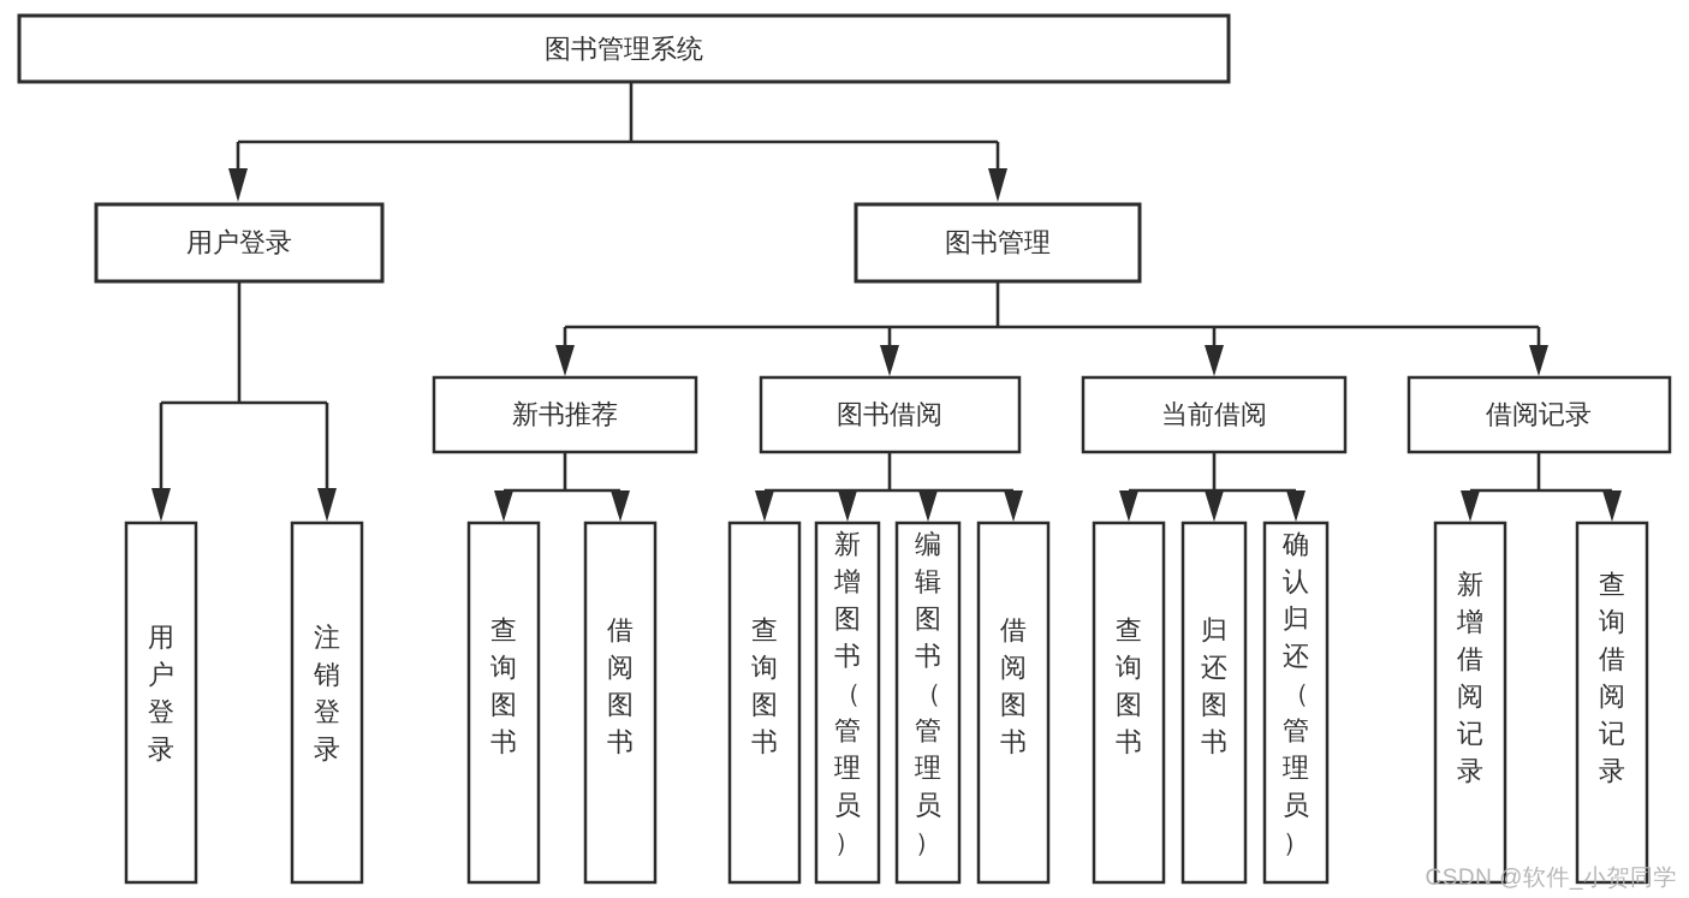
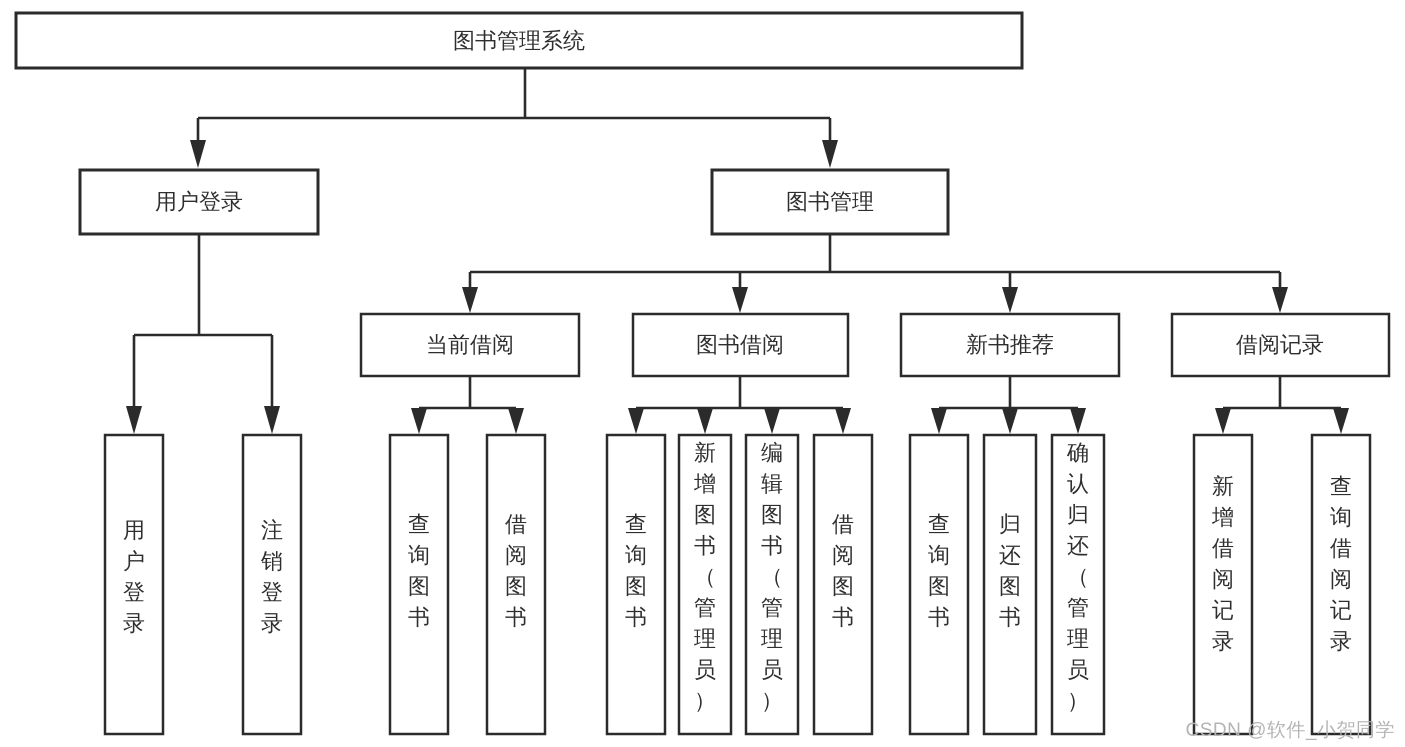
  图书管理系统
  用户登录
  图书管理
- 新书推荐
+ 当前借阅
  图书借阅
- 当前借阅
+ 新书推荐
  借阅记录
  用户登录
  注销登录
  查询图书
  借阅图书
  查询图书
  新增图书（管理员）
  编辑图书（管理员）
  借阅图书
  查询图书
  归还图书
  确认归还（管理员）
  新增借阅记录
  查询借阅记录
  CSDN @软件_小贺同学
